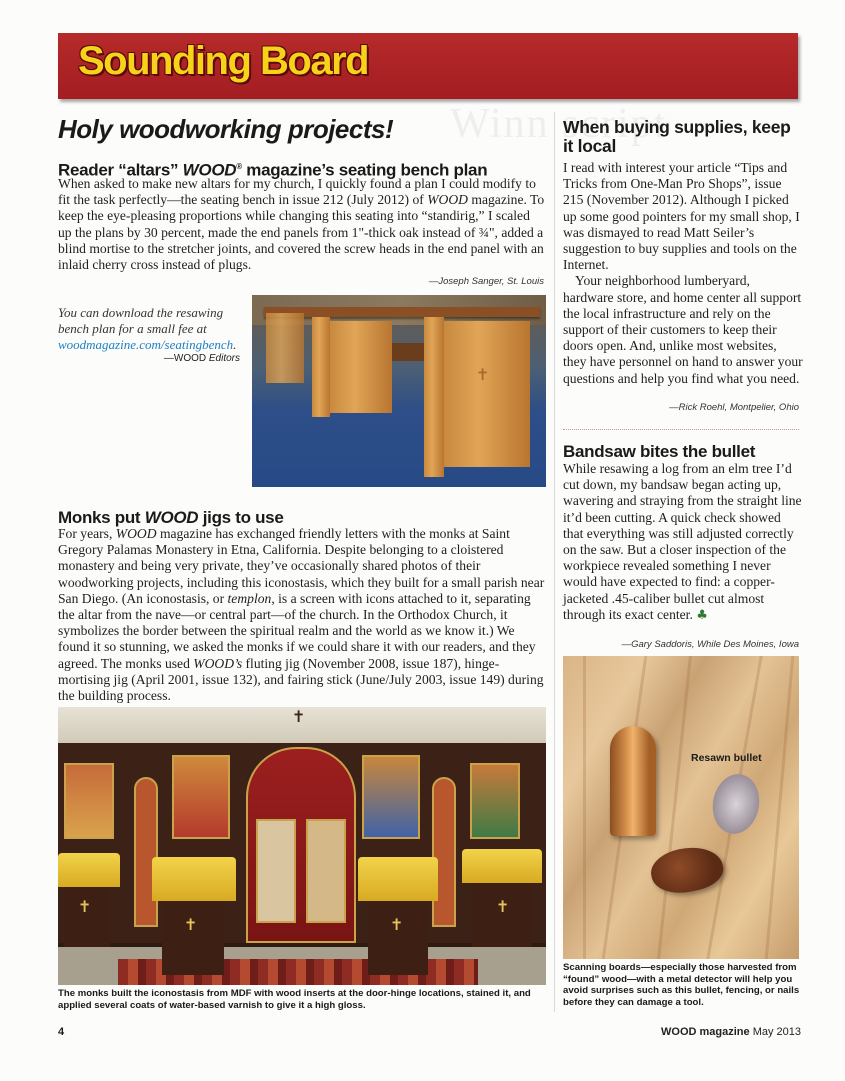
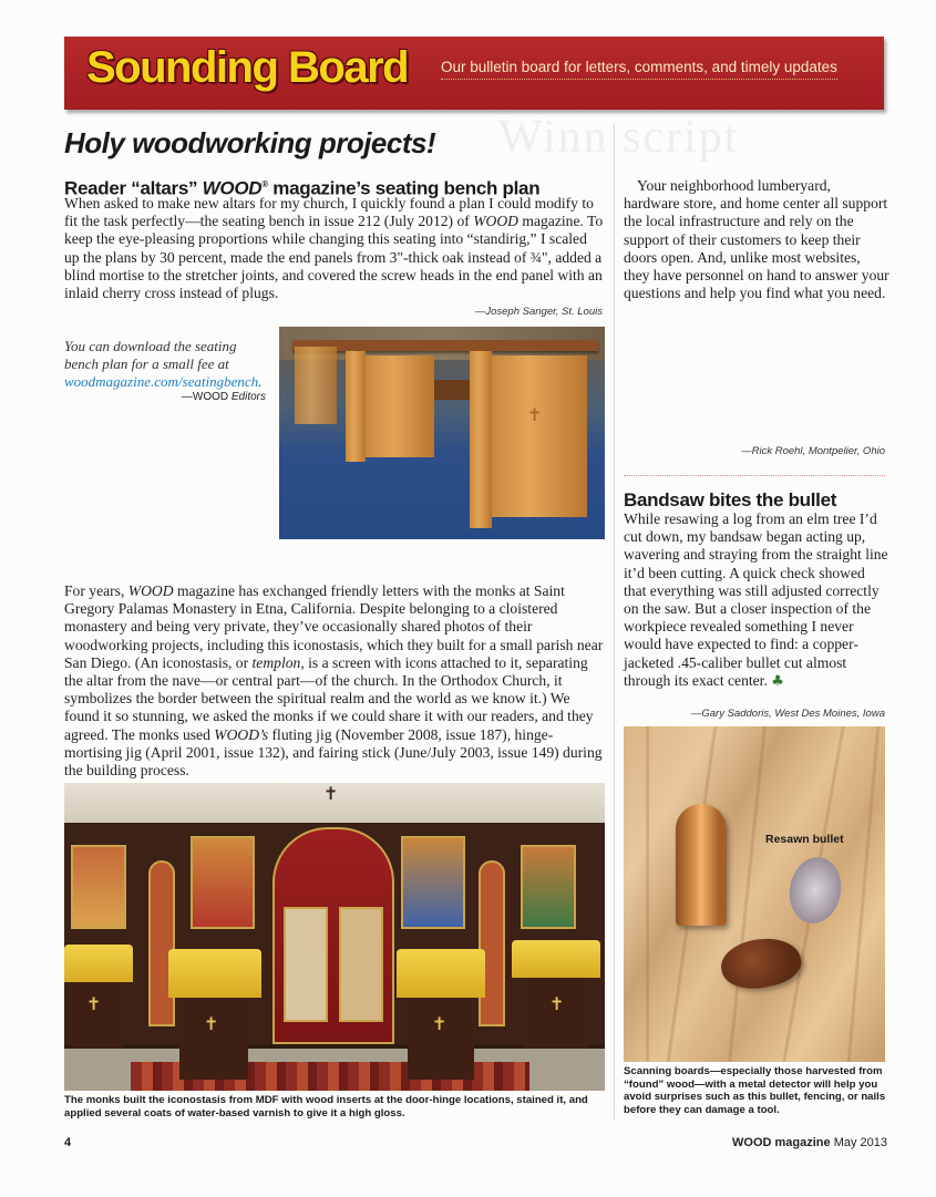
  Winn script
  Sounding Board
+ Our bulletin board for letters, comments, and timely updates
  Holy woodworking projects!
  Reader “altars” WOOD® magazine’s seating bench plan
- When asked to make new altars for my church, I quickly found a plan I could modify to fit the task perfectly—the seating bench in issue 212 (July 2012) of WOOD magazine. To keep the eye-pleasing proportions while changing this seating into “standirig,” I scaled up the plans by 30 percent, made the end panels from 1"-thick oak instead of ¾", added a blind mortise to the stretcher joints, and covered the screw heads in the end panel with an inlaid cherry cross instead of plugs.
+ When asked to make new altars for my church, I quickly found a plan I could modify to fit the task perfectly—the seating bench in issue 212 (July 2012) of WOOD magazine. To keep the eye-pleasing proportions while changing this seating into “standirig,” I scaled up the plans by 30 percent, made the end panels from 3"-thick oak instead of ¾", added a blind mortise to the stretcher joints, and covered the screw heads in the end panel with an inlaid cherry cross instead of plugs.
  —Joseph Sanger, St. Louis
- You can download the resawing bench plan for a small fee at woodmagazine.com/seatingbench.
+ You can download the seating bench plan for a small fee at woodmagazine.com/seatingbench.
  —WOOD Editors
  ✝
- Monks put WOOD jigs to use
  For years, WOOD magazine has exchanged friendly letters with the monks at Saint Gregory Palamas Monastery in Etna, California. Despite belonging to a cloistered monastery and being very private, they’ve occasionally shared photos of their woodworking projects, including this iconostasis, which they built for a small parish near San Diego. (An iconostasis, or templon, is a screen with icons attached to it, separating the altar from the nave—or central part—of the church. In the Orthodox Church, it symbolizes the border between the spiritual realm and the world as we know it.) We found it so stunning, we asked the monks if we could share it with our readers, and they agreed. The monks used WOOD’s fluting jig (November 2008, issue 187), hinge-mortising jig (April 2001, issue 132), and fairing stick (June/July 2003, issue 149) during the building process.
  ✝
  ✝
  ✝
  ✝
  ✝
  The monks built the iconostasis from MDF with wood inserts at the door-hinge locations, stained it, and applied several coats of water-based varnish to give it a high gloss.
- When buying supplies, keep it local
- I read with interest your article “Tips and Tricks from One-Man Pro Shops”, issue 215 (November 2012). Although I picked up some good pointers for my small shop, I was dismayed to read Matt Seiler’s suggestion to buy supplies and tools on the Internet.
  Your neighborhood lumberyard, hardware store, and home center all support the local infrastructure and rely on the support of their customers to keep their doors open. And, unlike most websites, they have personnel on hand to answer your questions and help you find what you need.
  —Rick Roehl, Montpelier, Ohio
  Bandsaw bites the bullet
  While resawing a log from an elm tree I’d cut down, my bandsaw began acting up, wavering and straying from the straight line it’d been cutting. A quick check showed that everything was still adjusted correctly on the saw. But a closer inspection of the workpiece revealed something I never would have expected to find: a copper-jacketed .45-caliber bullet cut almost through its exact center. ♣
- —Gary Saddoris, While Des Moines, Iowa
+ —Gary Saddoris, West Des Moines, Iowa
  Resawn bullet
  Scanning boards—especially those harvested from “found” wood—with a metal detector will help you avoid surprises such as this bullet, fencing, or nails before they can damage a tool.
  4
  WOOD magazine May 2013
